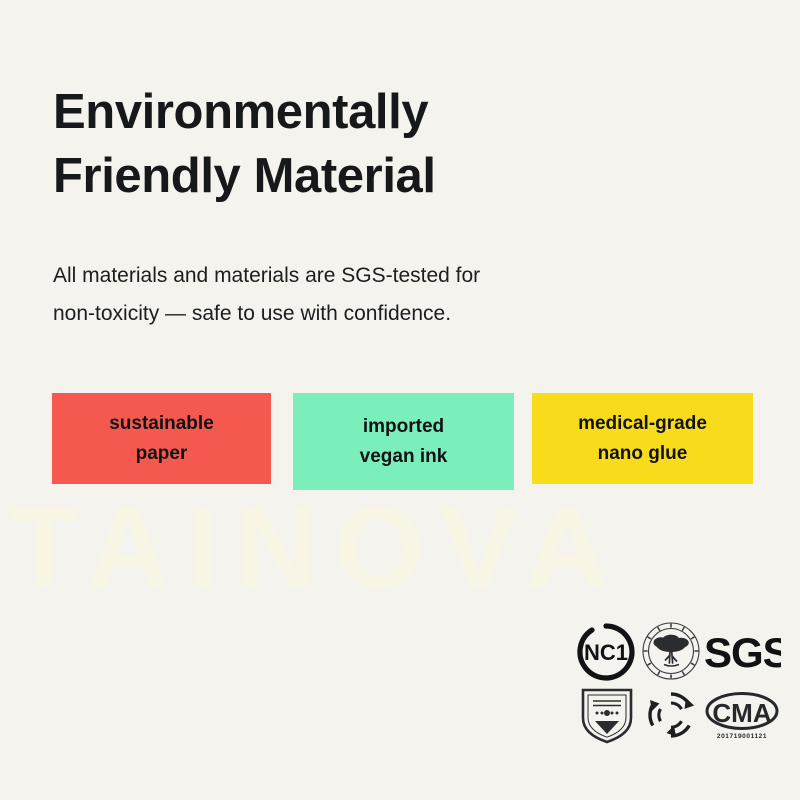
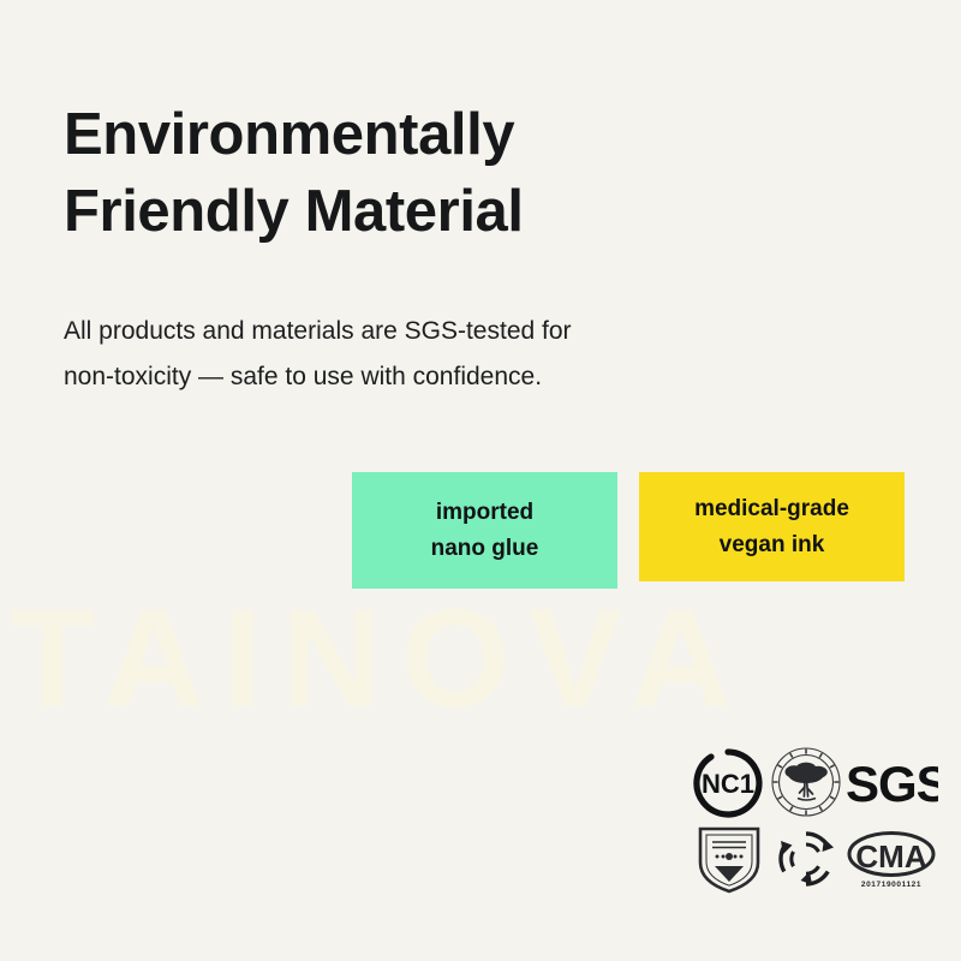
  TAINOVA
  Environmentally
  Friendly Material
- All materials and materials are SGS-tested for
+ All products and materials are SGS-tested for
  non-toxicity — safe to use with confidence.
- sustainable
- paper
  imported
- vegan ink
+ nano glue
  medical-grade
- nano glue
+ vegan ink
  NC1
  SGS
  CMA
